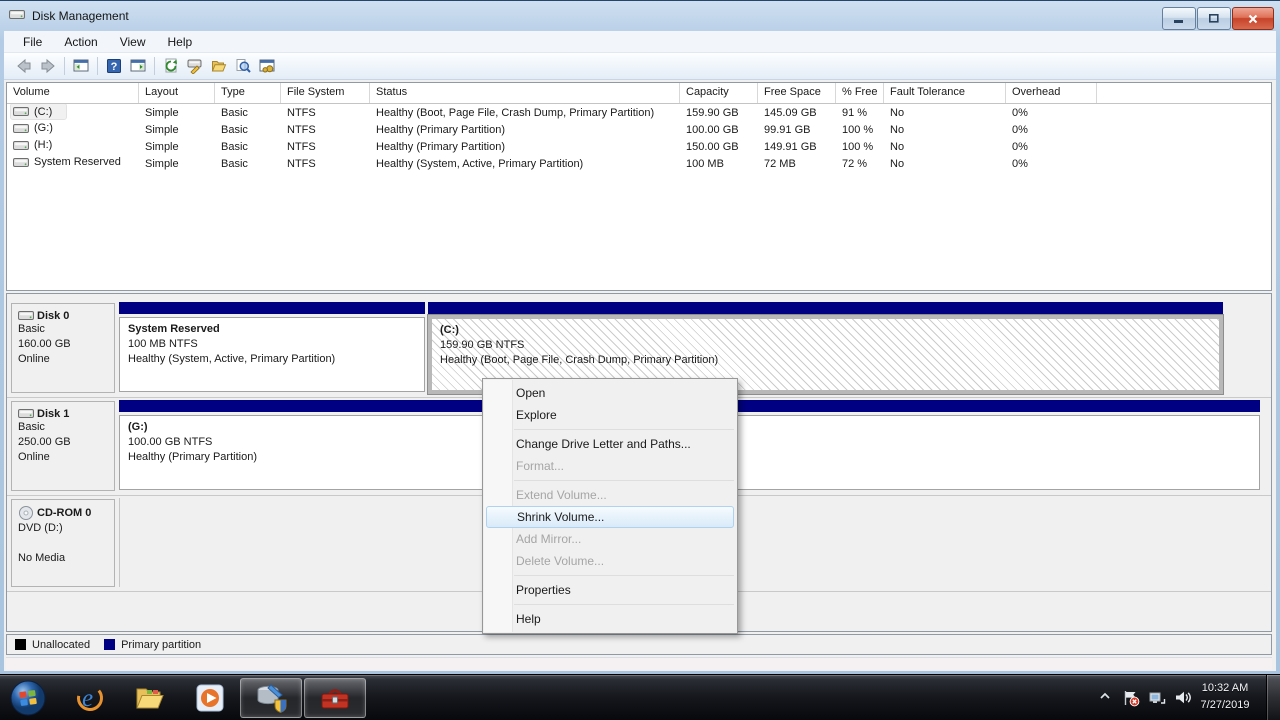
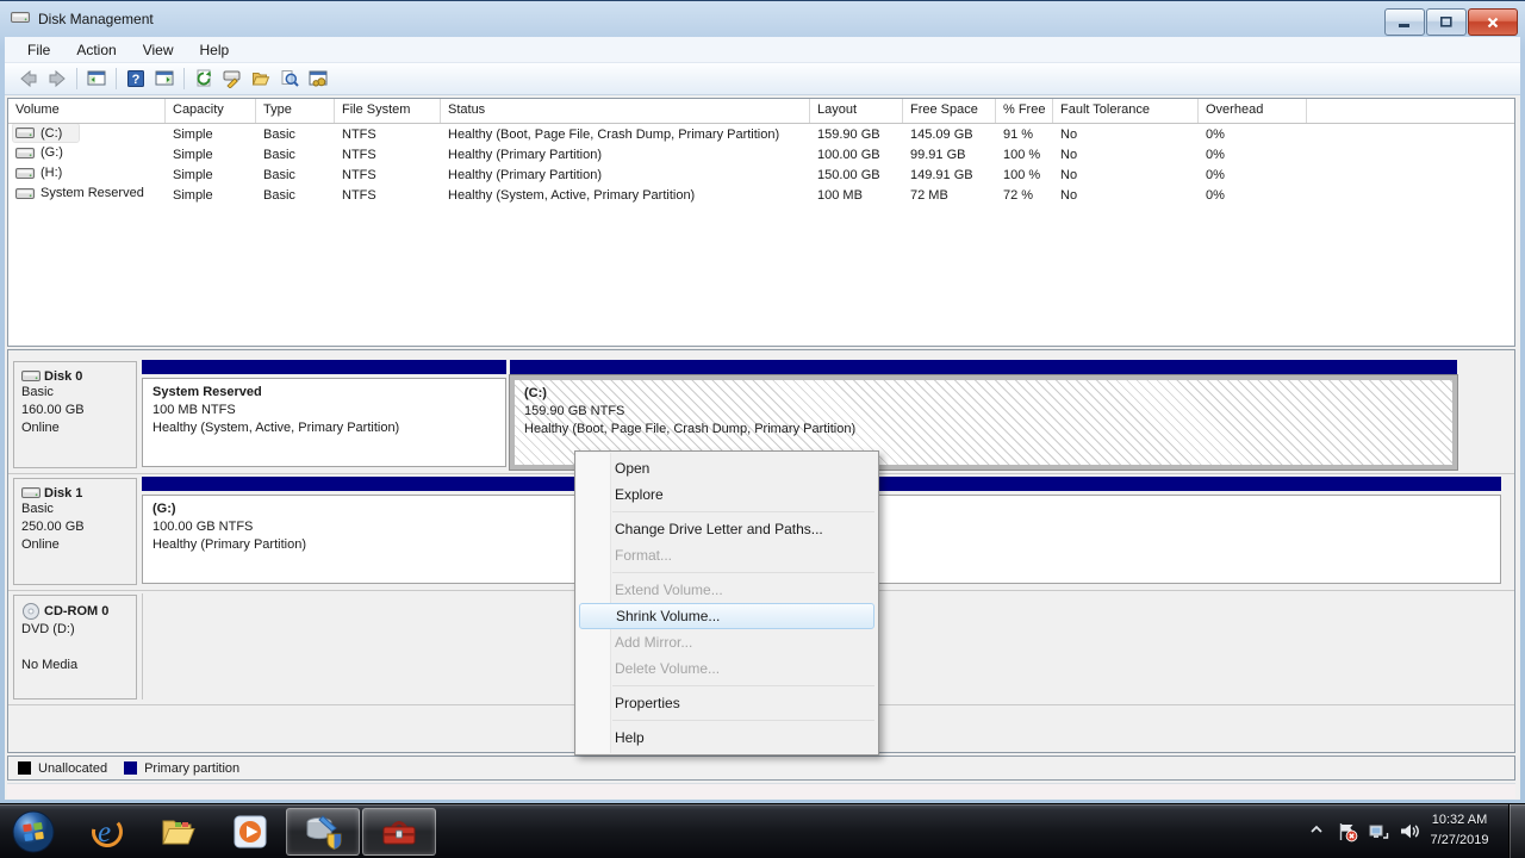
  Disk Management
  File
  Action
  View
  Help
  ?
  Volume
- Layout
+ Capacity
  Type
  File System
  Status
- Capacity
+ Layout
  Free Space
  % Free
  Fault Tolerance
  Overhead
  (C:)
  Simple
  Basic
  NTFS
  Healthy (Boot, Page File, Crash Dump, Primary Partition)
  159.90 GB
  145.09 GB
  91 %
  No
  0%
  (G:)
  Simple
  Basic
  NTFS
  Healthy (Primary Partition)
  100.00 GB
  99.91 GB
  100 %
  No
  0%
  (H:)
  Simple
  Basic
  NTFS
  Healthy (Primary Partition)
  150.00 GB
  149.91 GB
  100 %
  No
  0%
  System Reserved
  Simple
  Basic
  NTFS
  Healthy (System, Active, Primary Partition)
  100 MB
  72 MB
  72 %
  No
  0%
  Disk 0
  Basic
  160.00 GB
  Online
  System Reserved
  100 MB NTFS
  Healthy (System, Active, Primary Partition)
  (C:)
  159.90 GB NTFS
  Healthy (Boot, Page File, Crash Dump, Primary Partition)
  Disk 1
  Basic
  250.00 GB
  Online
  (G:)
  100.00 GB NTFS
  Healthy (Primary Partition)
  CD-ROM 0
  DVD (D:)
  No Media
  Unallocated
  Primary partition
  Open
  Explore
  Change Drive Letter and Paths...
  Format...
  Extend Volume...
  Shrink Volume...
  Add Mirror...
  Delete Volume...
  Properties
  Help
  e
  10:32 AM
  7/27/2019
